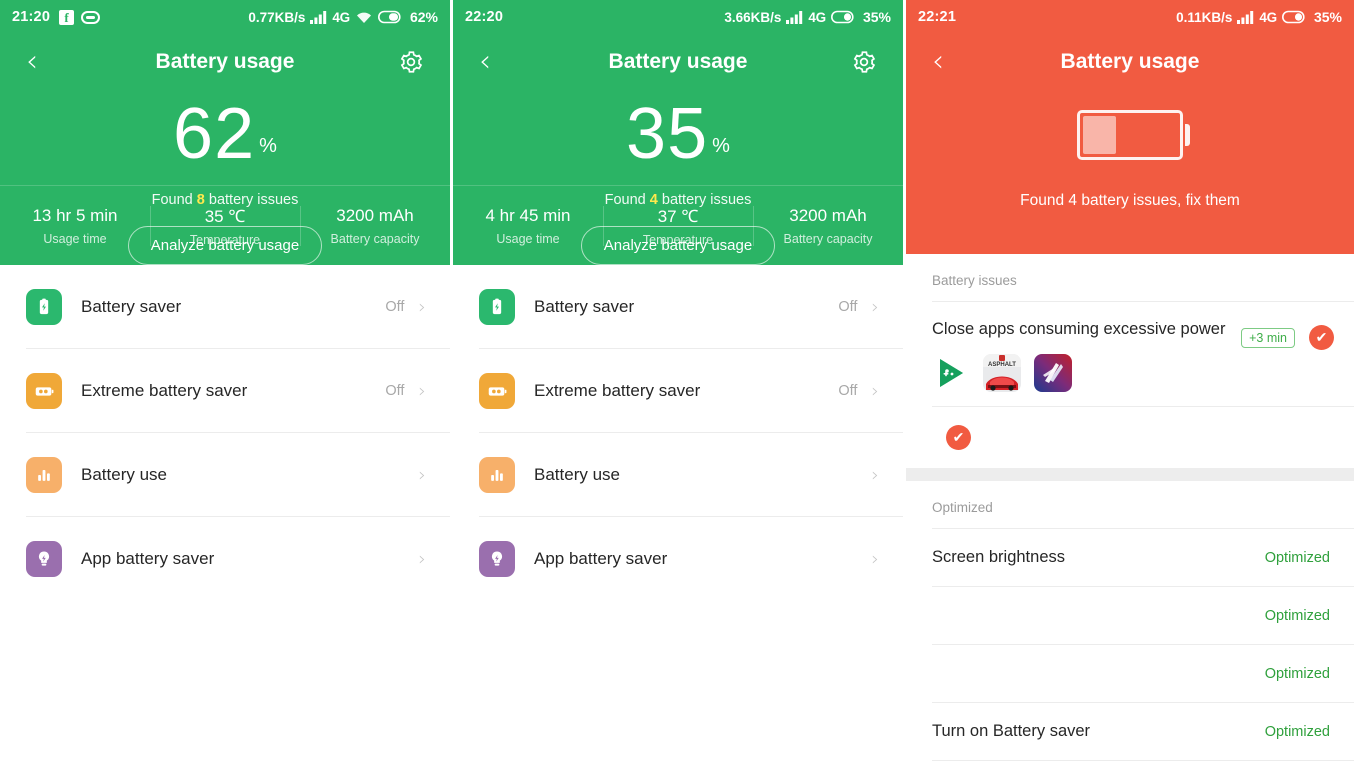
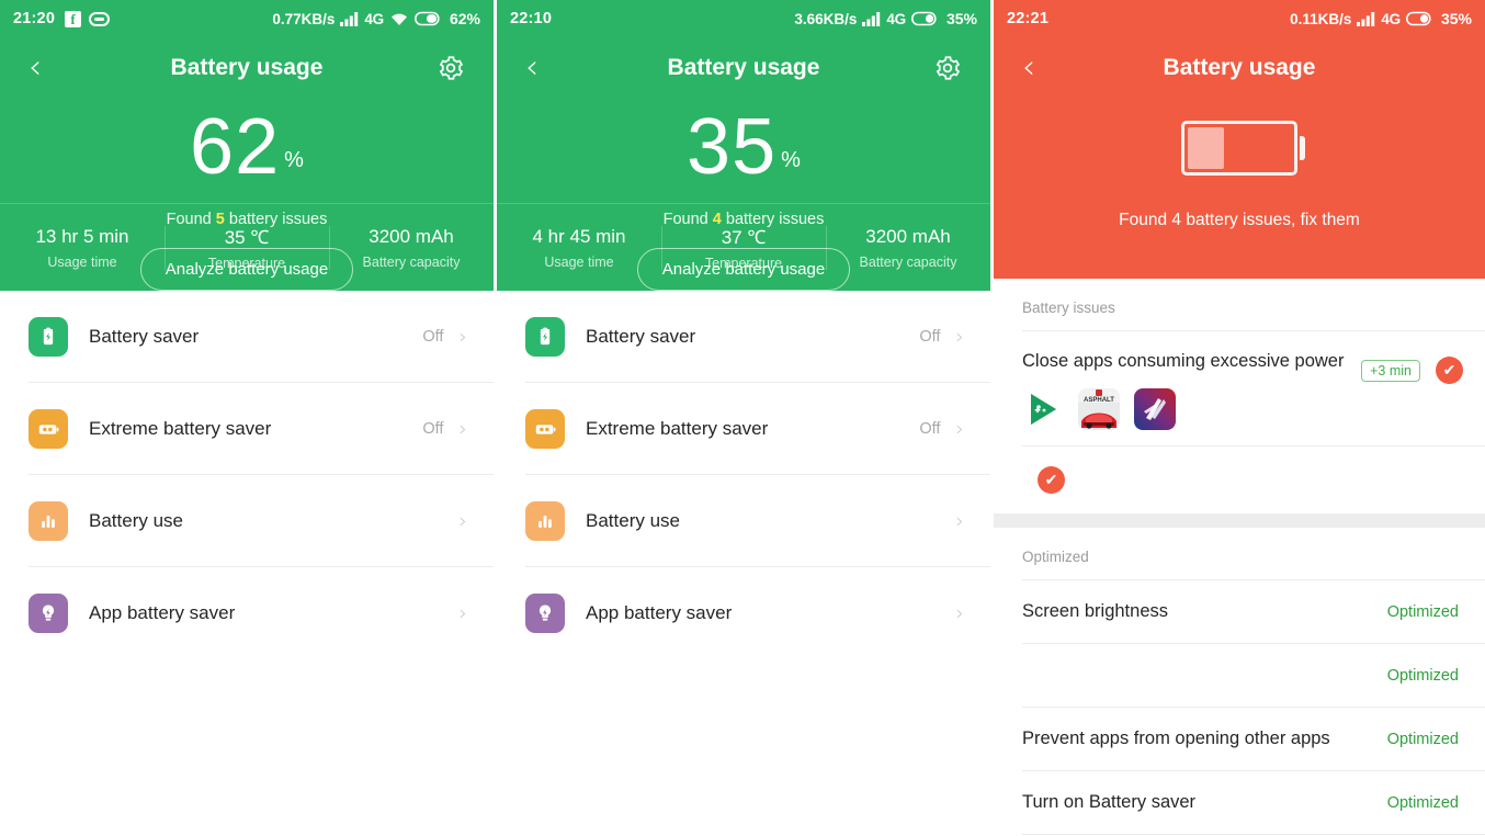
  21:20
  f
  0.77KB/s
  4G
  62%
  ‹
  Battery usage
  62 %
- Found 8 battery issues
+ Found 5 battery issues
  Analyze battery usage
  13 hr 5 min
  Usage time
  35 ℃
  Temperature
  3200 mAh
  Battery capacity
  Battery saver
  Off
  ›
  Extreme battery saver
  Off
  ›
  Battery use
  ›
  App battery saver
  ›
- 22:20
+ 22:10
  3.66KB/s
  4G
  35%
  ‹
  Battery usage
  35 %
  Found 4 battery issues
  Analyze battery usage
  4 hr 45 min
  Usage time
  37 ℃
  Temperature
  3200 mAh
  Battery capacity
  Battery saver
  Off
  ›
  Extreme battery saver
  Off
  ›
  Battery use
  ›
  App battery saver
  ›
  22:21
  0.11KB/s
  4G
  35%
  ‹
  Battery usage
  Found 4 battery issues, fix them
  Battery issues
  Close apps consuming excessive power
  +3 min
  ✔
  ✔
  Optimized
  Screen brightness
  Optimized
  Optimized
+ Prevent apps from opening other apps
  Optimized
  Turn on Battery saver
  Optimized
